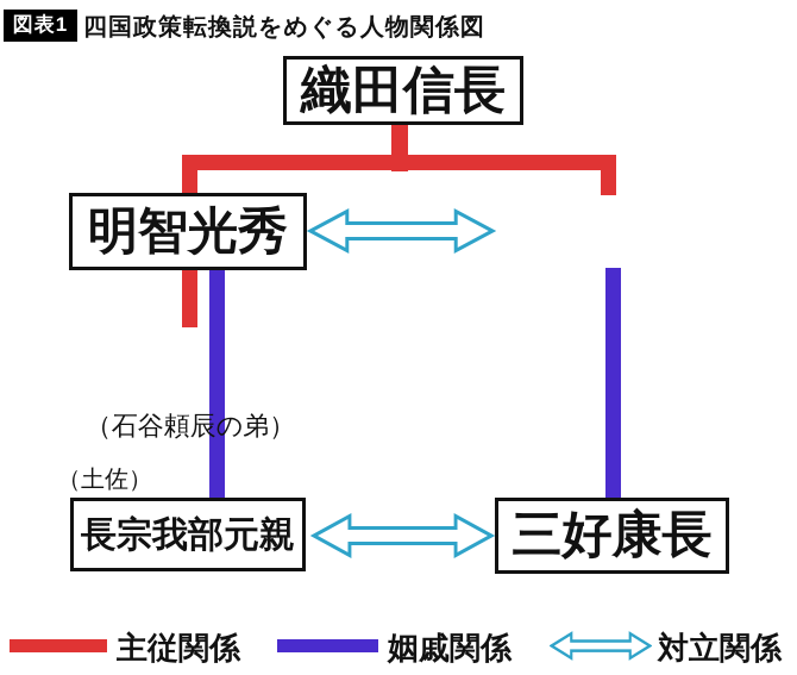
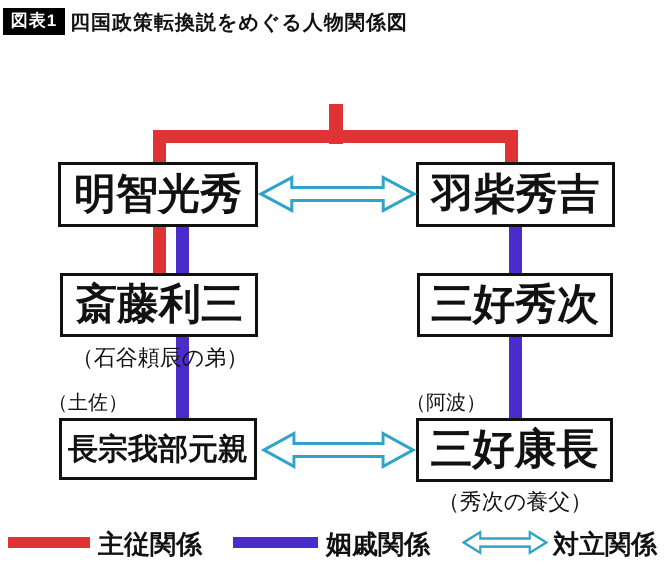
  図表1
  四国政策転換説をめぐる人物関係図
- 織田信長
  明智光秀
+ 羽柴秀吉
+ 斎藤利三
+ 三好秀次
  長宗我部元親
  三好康長
  （石谷頼辰の弟）
  （土佐）
+ （阿波）
+ （秀次の養父）
  主従関係
  姻戚関係
  対立関係
